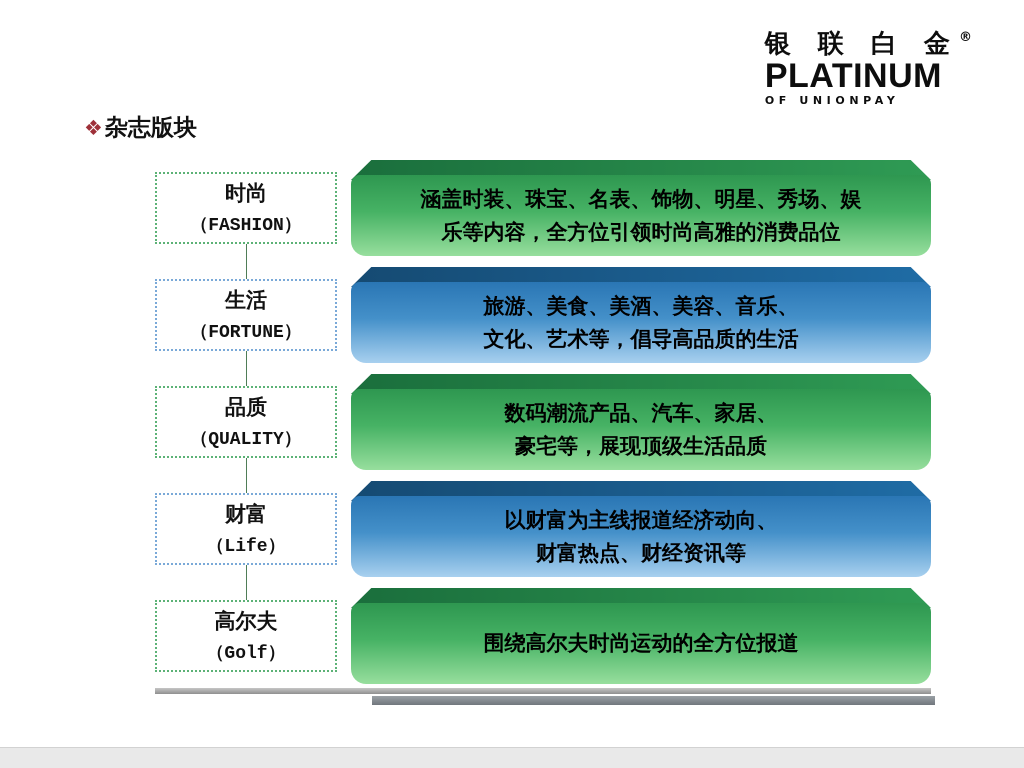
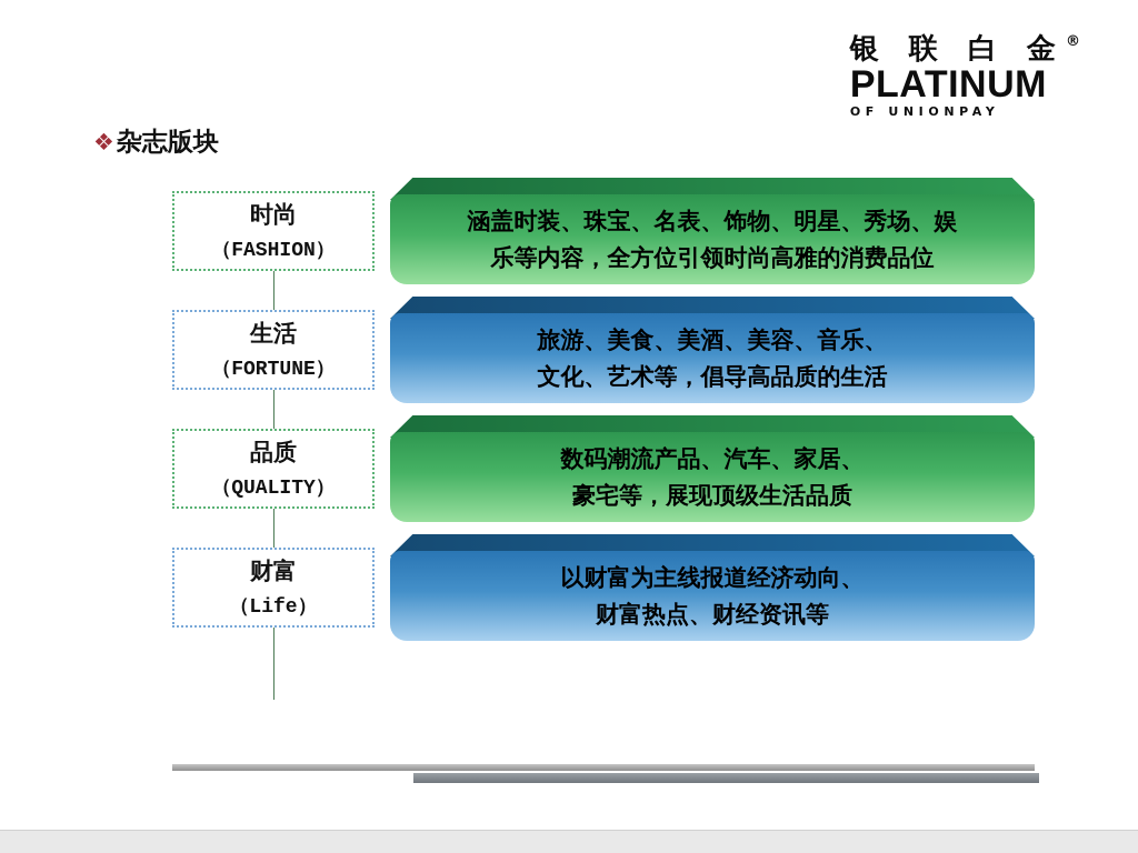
  银 联 白 金®
  PLATINUM
  OF UNIONPAY
  ❖杂志版块
  时尚
  （FASHION）
  涵盖时装、珠宝、名表、饰物、明星、秀场、娱
  乐等内容，全方位引领时尚高雅的消费品位
  生活
  （FORTUNE）
  旅游、美食、美酒、美容、音乐、
  文化、艺术等，倡导高品质的生活
  品质
  （QUALITY）
  数码潮流产品、汽车、家居、
  豪宅等，展现顶级生活品质
  财富
  （Life）
  以财富为主线报道经济动向、
  财富热点、财经资讯等
- 高尔夫
- （Golf）
- 围绕高尔夫时尚运动的全方位报道
